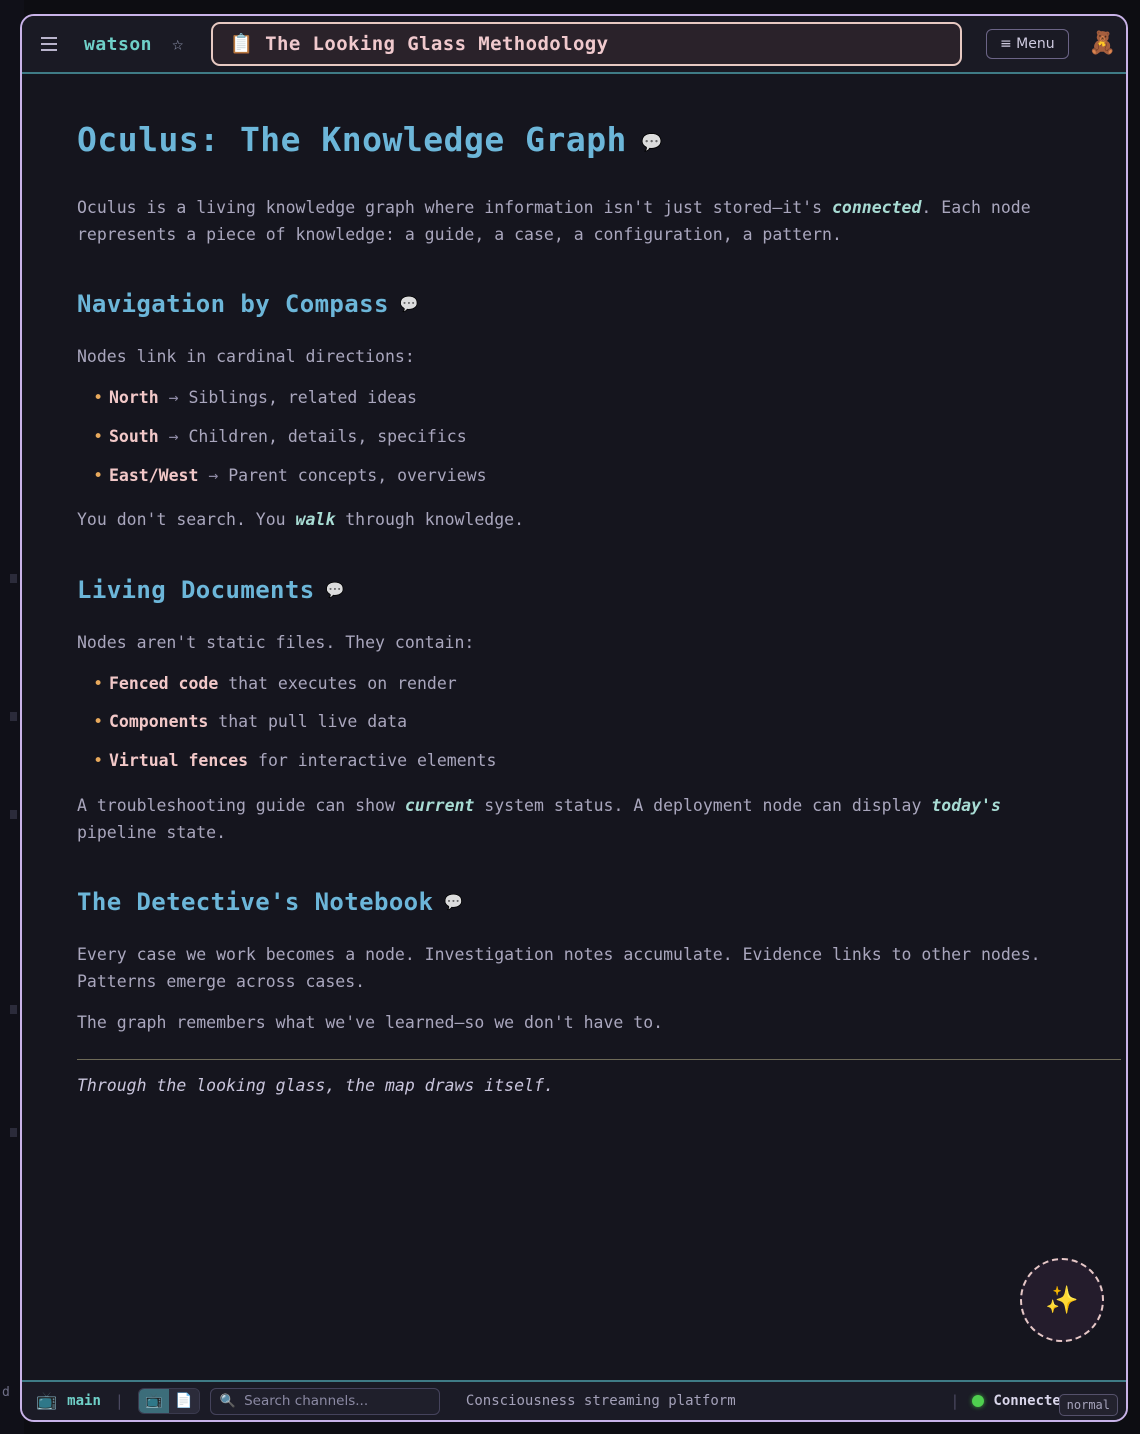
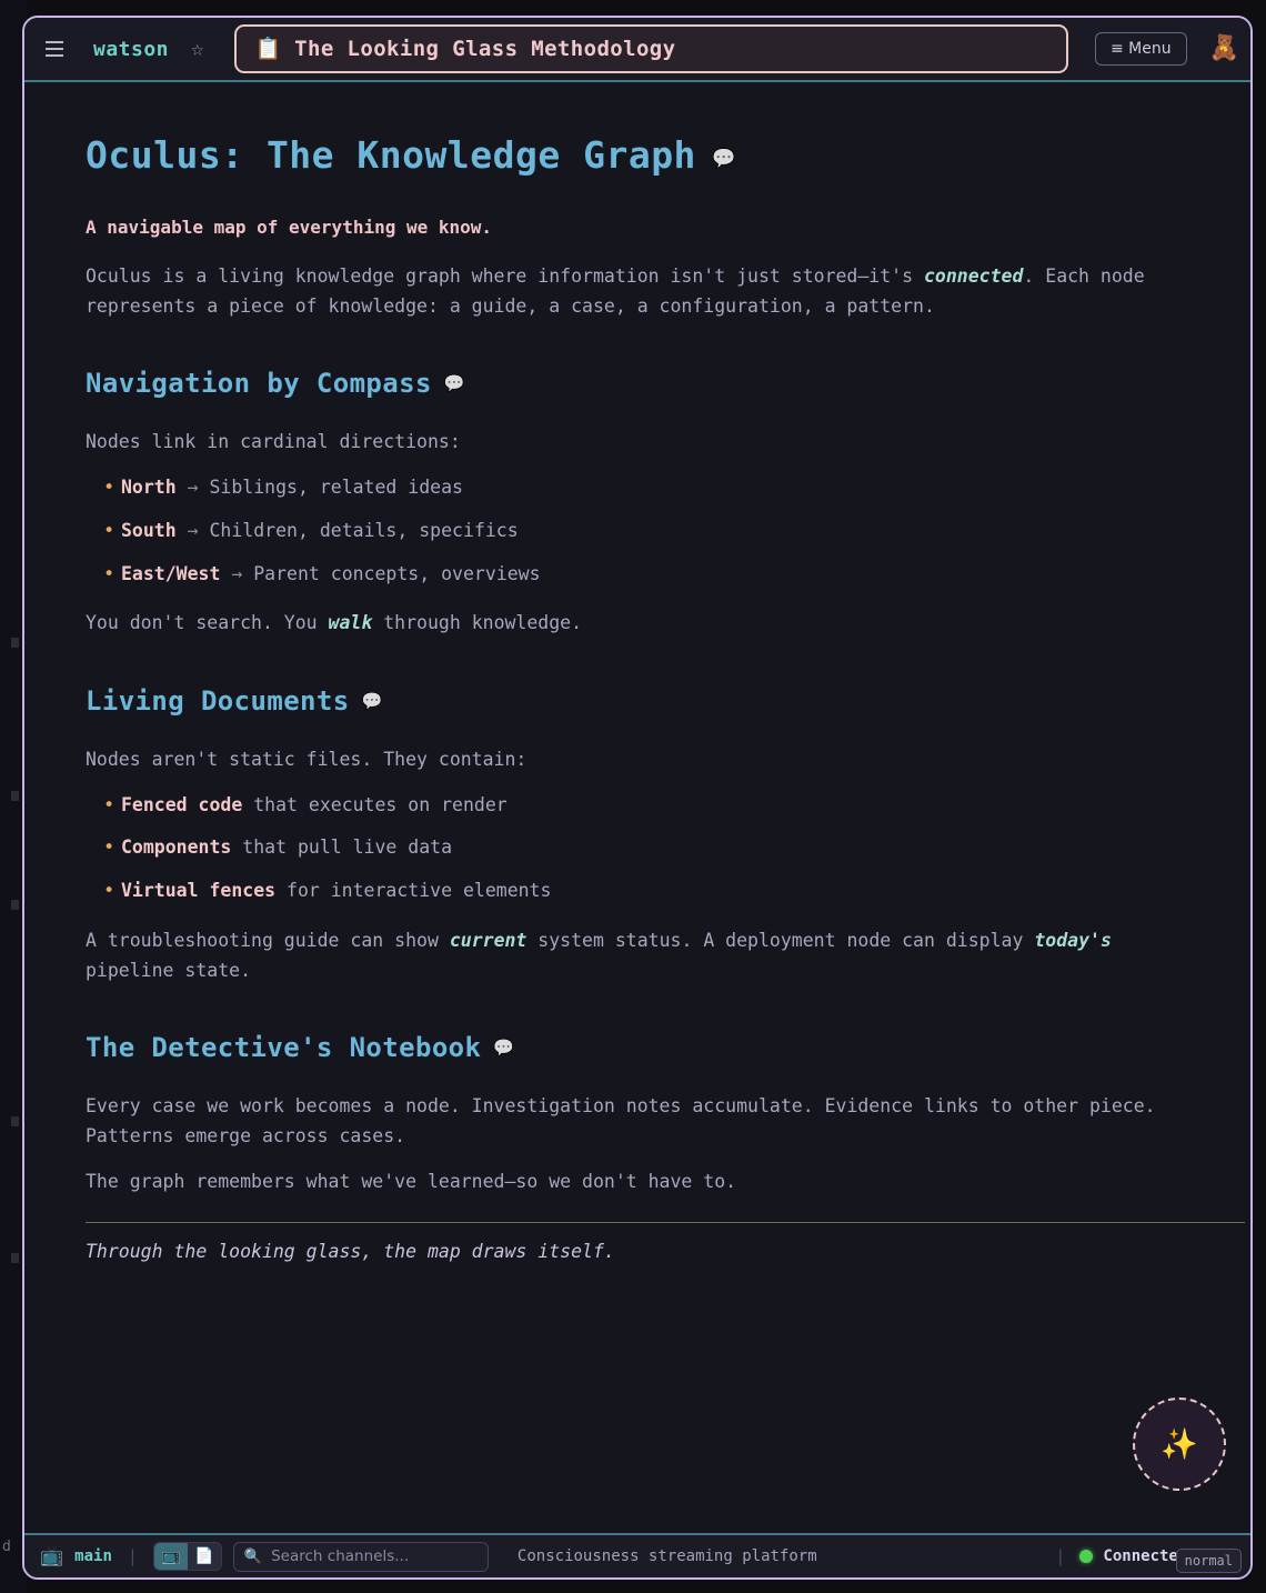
  d
  watson
  ☆
  📋
  The Looking Glass Methodology
  ≡ Menu
  🧸
  Oculus: The Knowledge Graph
  💬
+ A navigable map of everything we know.
  Oculus is a living knowledge graph where information isn't just stored—it's connected. Each node represents a piece of knowledge: a guide, a case, a configuration, a pattern.
  Navigation by Compass
  💬
  Nodes link in cardinal directions:
  North → Siblings, related ideas
  South → Children, details, specifics
  East/West → Parent concepts, overviews
  You don't search. You walk through knowledge.
  Living Documents
  💬
  Nodes aren't static files. They contain:
  Fenced code that executes on render
  Components that pull live data
  Virtual fences for interactive elements
  A troubleshooting guide can show current system status. A deployment node can display today's pipeline state.
  The Detective's Notebook
  💬
- Every case we work becomes a node. Investigation notes accumulate. Evidence links to other nodes. Patterns emerge across cases.
+ Every case we work becomes a node. Investigation notes accumulate. Evidence links to other piece. Patterns emerge across cases.
  The graph remembers what we've learned—so we don't have to.
  Through the looking glass, the map draws itself.
  ✨
  📺
  main
  |
  📺
  📄
  🔍
  Search channels...
  Consciousness streaming platform
  |
  Connecte
  normal
